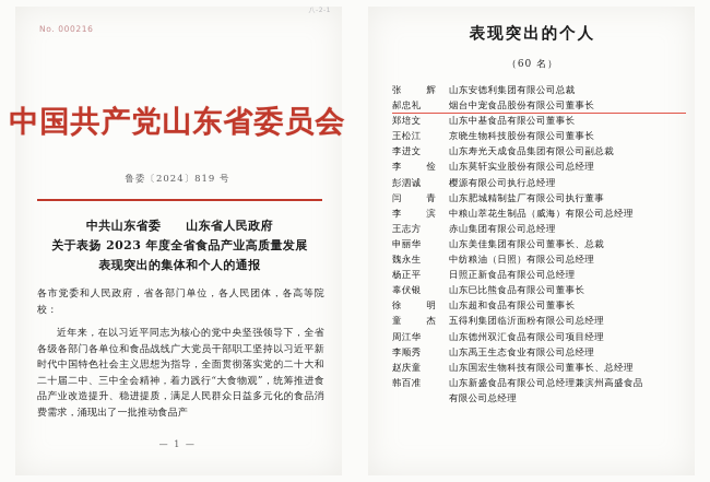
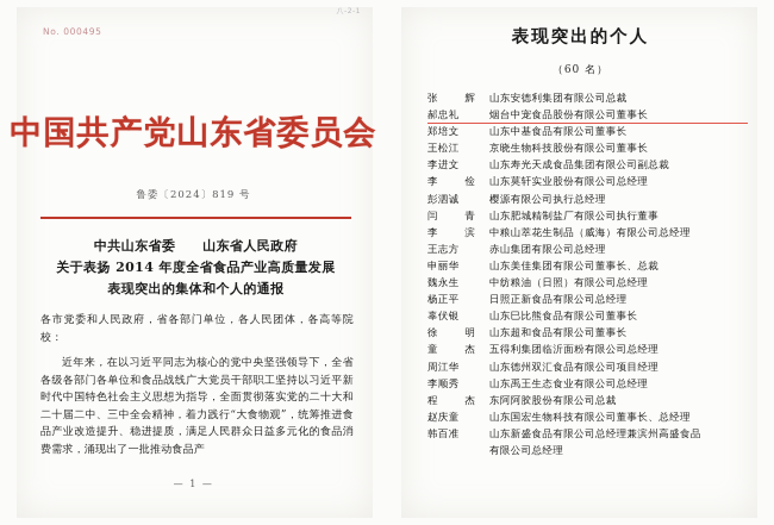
- No. 000216
+ No. 000495
  中国共产党山东省委员会
  鲁委〔2024〕819 号
  中共山东省委 山东省人民政府
- 关于表扬 2023 年度全省食品产业高质量发展
+ 关于表扬 2014 年度全省食品产业高质量发展
  表现突出的集体和个人的通报
  各市党委和人民政府，省各部门单位，各人民团体，各高等院校：
  近年来，在以习近平同志为核心的党中央坚强领导下，全省各级各部门各单位和食品战线广大党员干部职工坚持以习近平新时代中国特色社会主义思想为指导，全面贯彻落实党的二十大和二十届二中、三中全会精神，着力践行“大食物观”，统筹推进食品产业改造提升、稳进提质，满足人民群众日益多元化的食品消费需求，涌现出了一批推动食品产
  — 1 —
  表现突出的个人
  （60 名）
  张 辉
  山东安德利集团有限公司总裁
  郝忠礼
  烟台中宠食品股份有限公司董事长
  郑培文
  山东中基食品有限公司董事长
  王松江
  京晓生物科技股份有限公司董事长
  李进文
  山东寿光天成食品集团有限公司副总裁
  李 俭
  山东莫轩实业股份有限公司总经理
  彭泗诚
  樱源有限公司执行总经理
  闫 青
  山东肥城精制盐厂有限公司执行董事
  李 滨
  中粮山萃花生制品（威海）有限公司总经理
  王志方
  赤山集团有限公司总经理
  申丽华
  山东美佳集团有限公司董事长、总裁
  魏永生
  中纺粮油（日照）有限公司总经理
  杨正平
  日照正新食品有限公司总经理
  辜伏银
  山东巳比熊食品有限公司董事长
  徐 明
  山东超和食品有限公司董事长
  童 杰
  五得利集团临沂面粉有限公司总经理
  周江华
  山东德州双汇食品有限公司项目经理
  李顺秀
  山东禹王生态食业有限公司总经理
+ 程 杰
+ 东阿阿胶股份有限公司总裁
  赵庆童
  山东国宏生物科技有限公司董事长、总经理
  韩百准
  山东新盛食品有限公司总经理兼滨州高盛食品
  有限公司总经理
